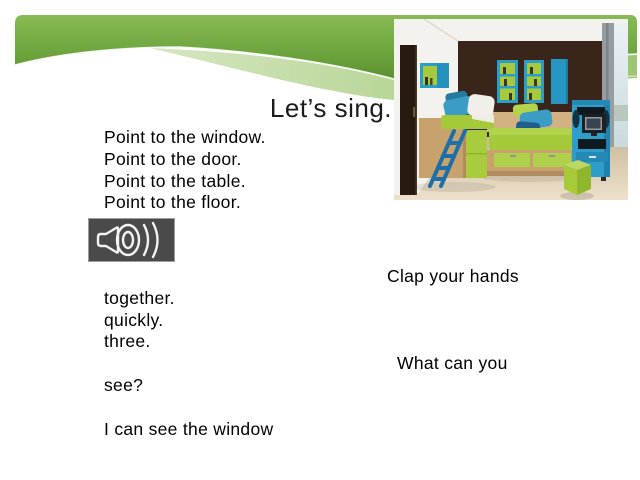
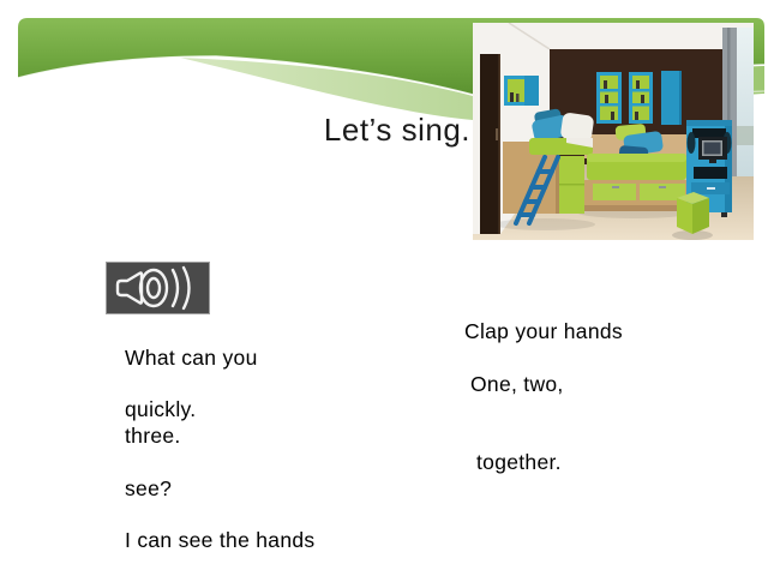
  Let’s sing.
- Point to the window.
- Point to the door.
- Point to the table.
- Point to the floor.
  Clap your hands
- together.
+ What can you
+ One, two,
  quickly.
  three.
- What can you
+ together.
  see?
- I can see the window
+ I can see the hands
